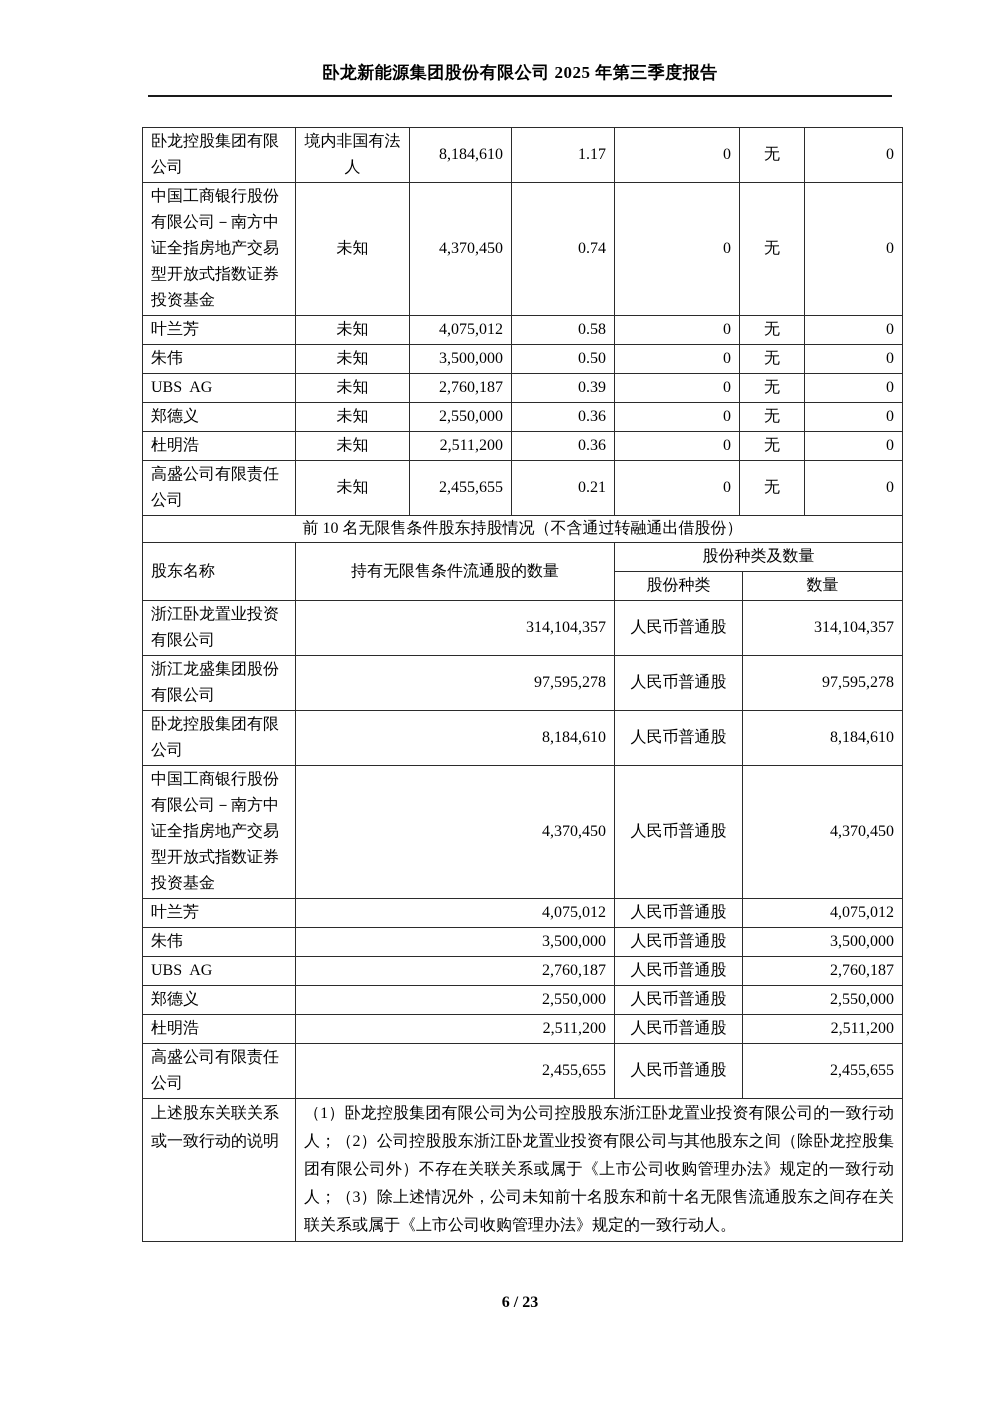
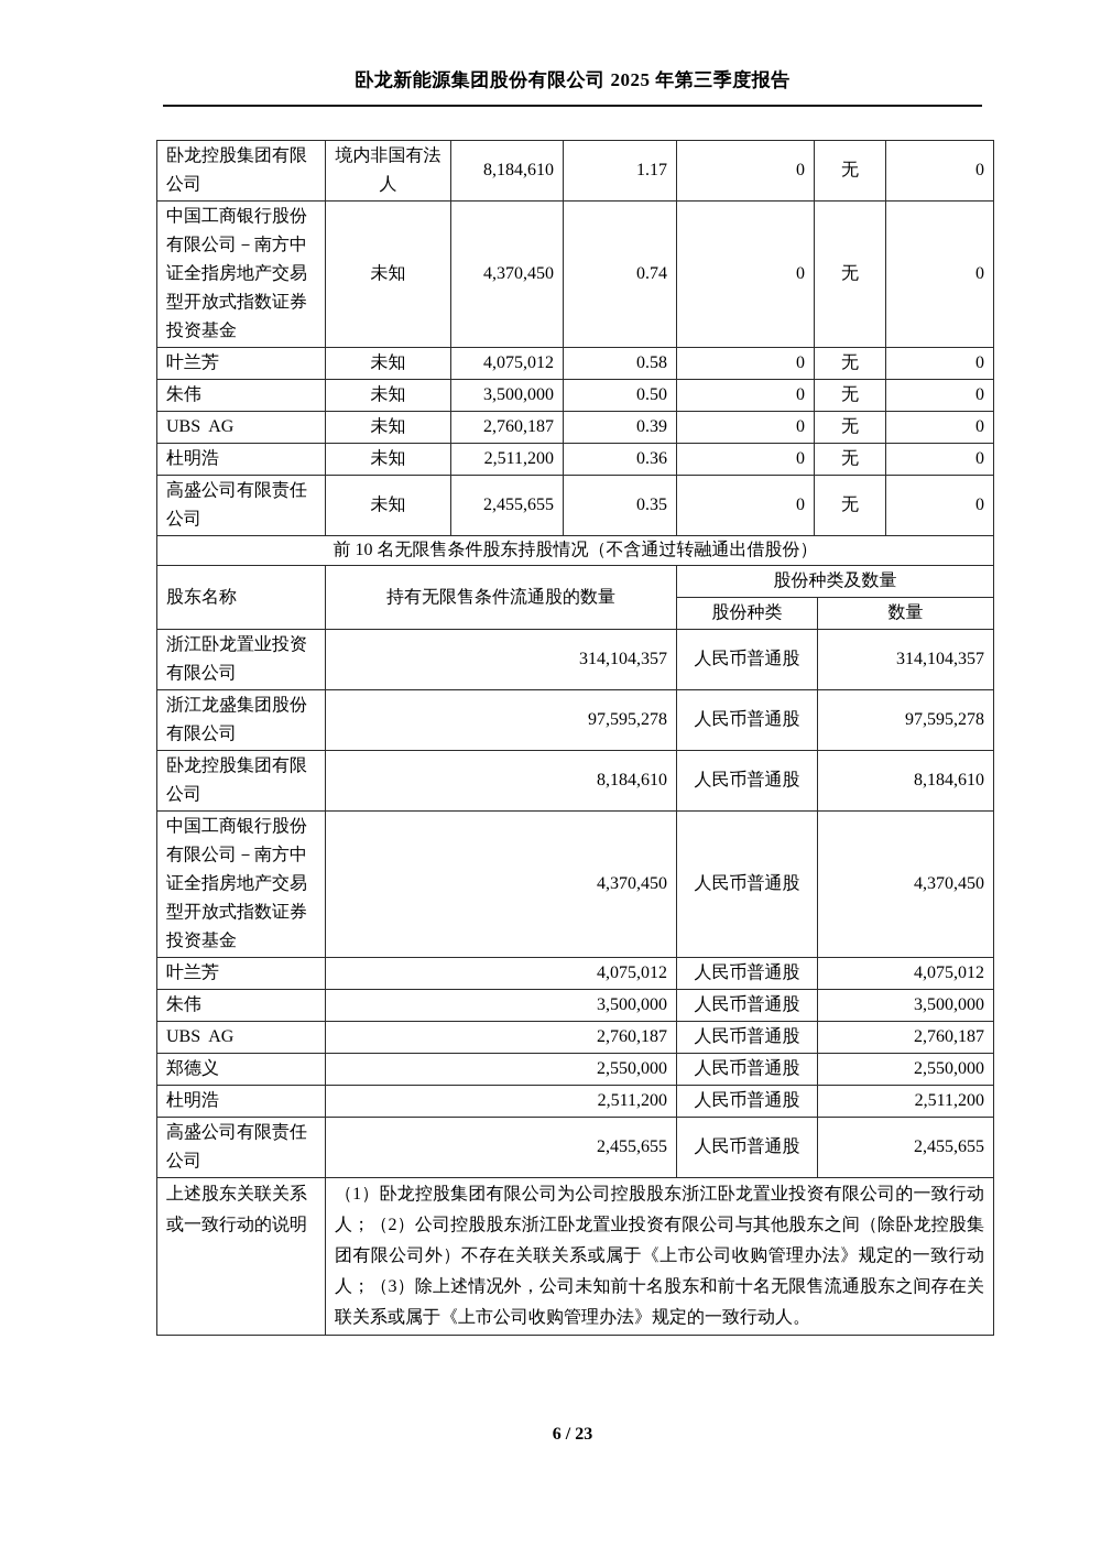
  卧龙新能源集团股份有限公司 2025 年第三季度报告
  卧龙控股集团有限公司	境内非国有法人	8,184,610	1.17	0	无	0
  中国工商银行股份有限公司－南方中证全指房地产交易型开放式指数证券投资基金	未知	4,370,450	0.74	0	无	0
  叶兰芳	未知	4,075,012	0.58	0	无	0
  朱伟	未知	3,500,000	0.50	0	无	0
  UBS AG	未知	2,760,187	0.39	0	无	0
- 郑德义	未知	2,550,000	0.36	0	无	0
  杜明浩	未知	2,511,200	0.36	0	无	0
- 高盛公司有限责任公司	未知	2,455,655	0.21	0	无	0
+ 高盛公司有限责任公司	未知	2,455,655	0.35	0	无	0
  前 10 名无限售条件股东持股情况（不含通过转融通出借股份）
  股东名称	持有无限售条件流通股的数量	股份种类及数量
  股份种类	数量
  浙江卧龙置业投资有限公司	314,104,357	人民币普通股	314,104,357
  浙江龙盛集团股份有限公司	97,595,278	人民币普通股	97,595,278
  卧龙控股集团有限公司	8,184,610	人民币普通股	8,184,610
  中国工商银行股份有限公司－南方中证全指房地产交易型开放式指数证券投资基金	4,370,450	人民币普通股	4,370,450
  叶兰芳	4,075,012	人民币普通股	4,075,012
  朱伟	3,500,000	人民币普通股	3,500,000
  UBS AG	2,760,187	人民币普通股	2,760,187
  郑德义	2,550,000	人民币普通股	2,550,000
  杜明浩	2,511,200	人民币普通股	2,511,200
  高盛公司有限责任公司	2,455,655	人民币普通股	2,455,655
  上述股东关联关系或一致行动的说明	（1）卧龙控股集团有限公司为公司控股股东浙江卧龙置业投资有限公司的一致行动人；（2）公司控股股东浙江卧龙置业投资有限公司与其他股东之间（除卧龙控股集团有限公司外）不存在关联关系或属于《上市公司收购管理办法》规定的一致行动人；（3）除上述情况外，公司未知前十名股东和前十名无限售流通股东之间存在关联关系或属于《上市公司收购管理办法》规定的一致行动人。
  6 / 23
